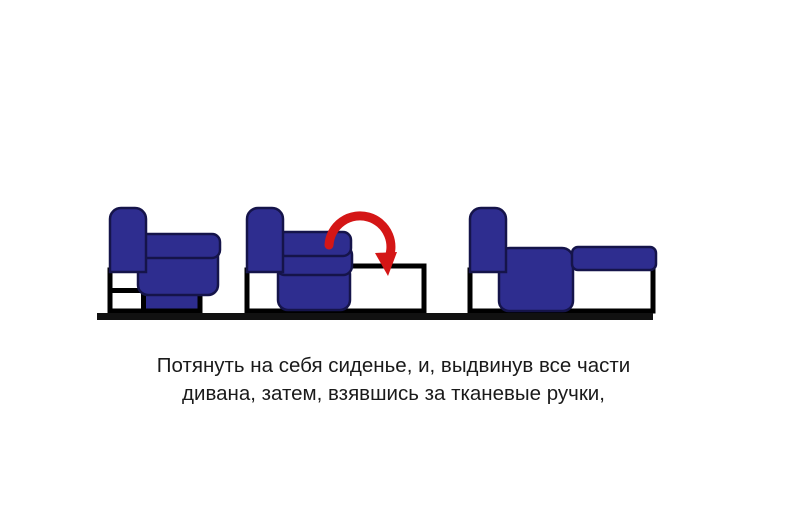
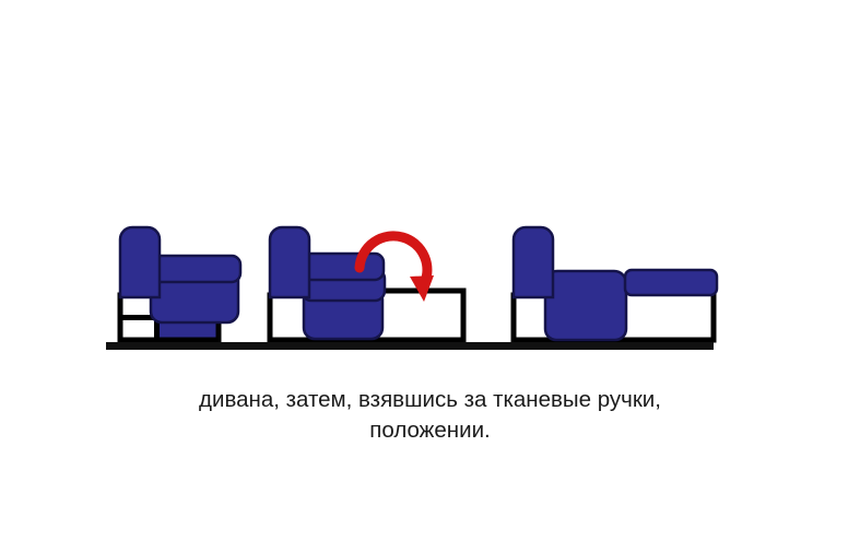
- Потянуть на себя сиденье, и, выдвинув все части
  дивана, затем, взявшись за тканевые ручки,
+ положении.
